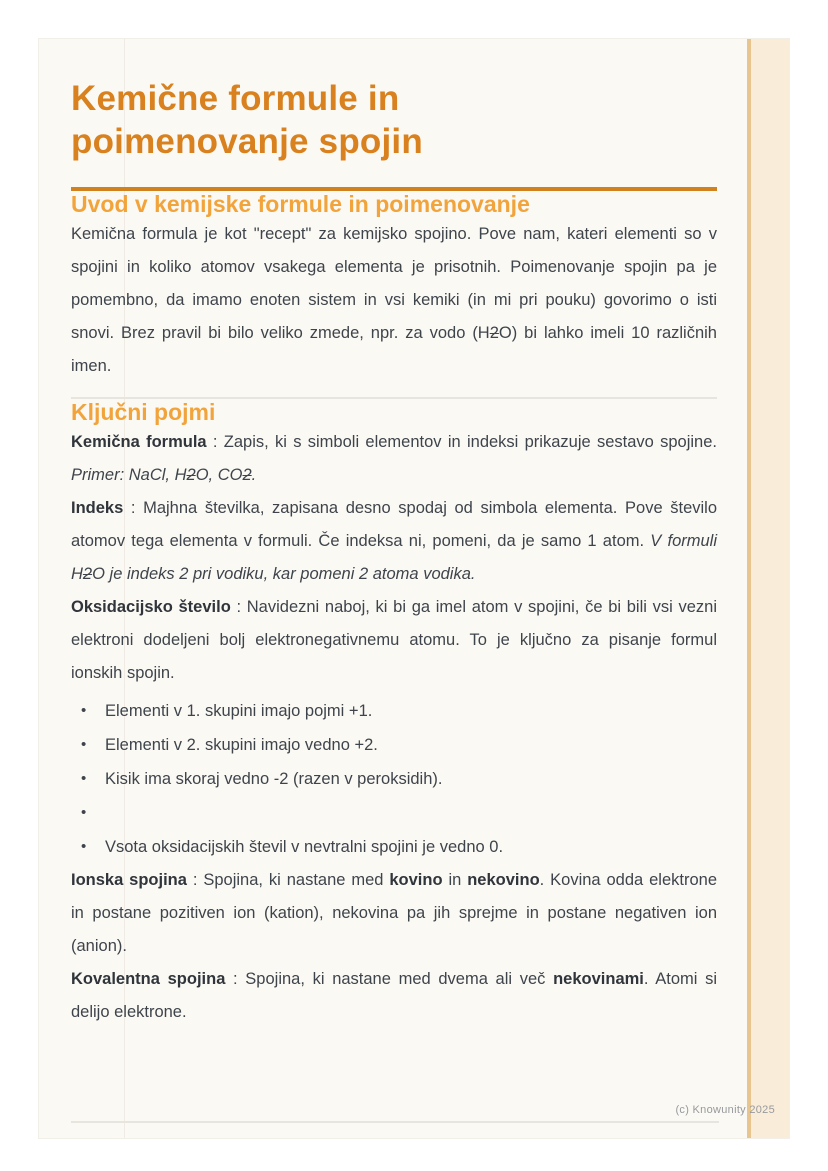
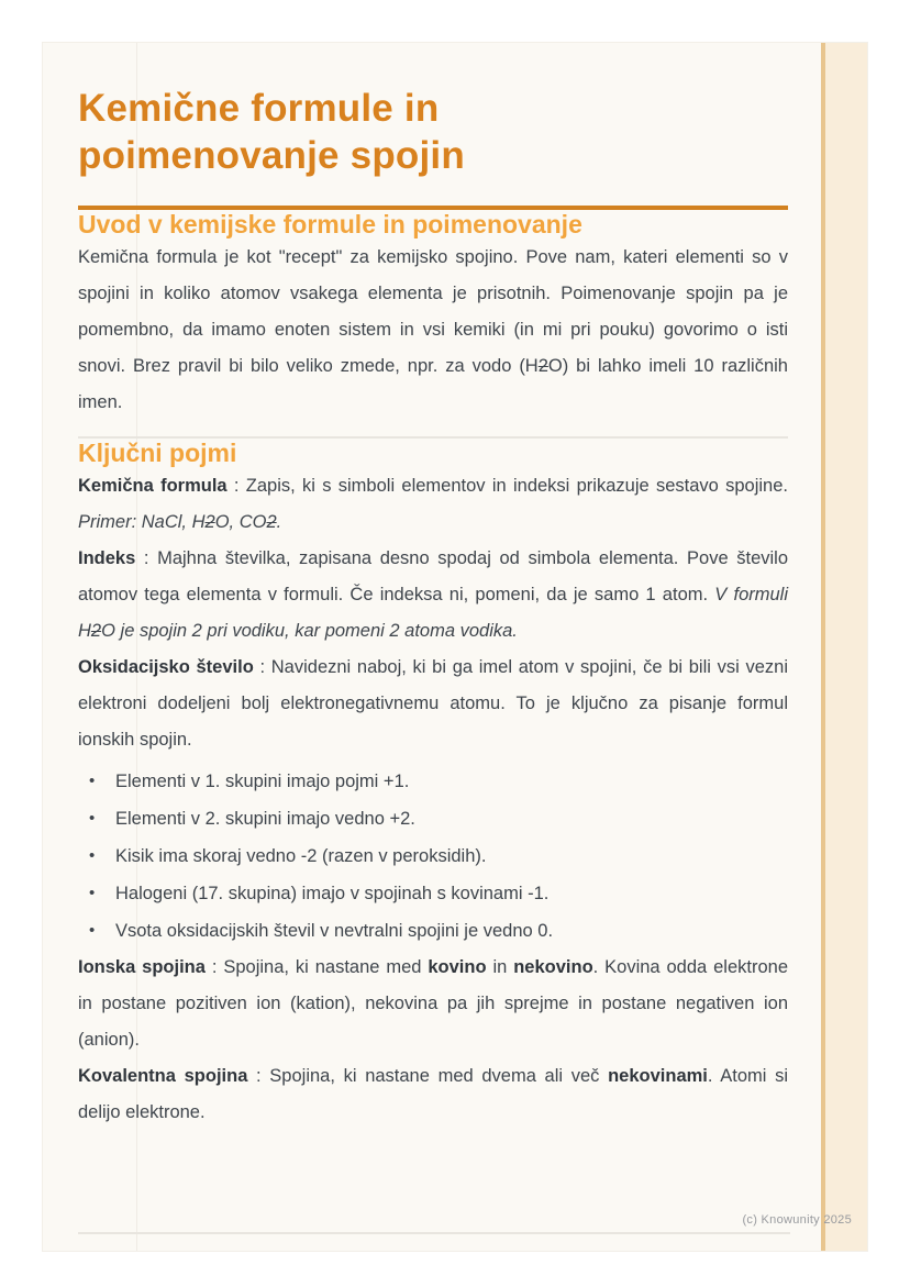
  Kemične formule in
  poimenovanje spojin
  Uvod v kemijske formule in poimenovanje
  Kemična formula je kot "recept" za kemijsko spojino. Pove nam, kateri elementi so v spojini in koliko atomov vsakega elementa je prisotnih. Poimenovanje spojin pa je pomembno, da imamo enoten sistem in vsi kemiki (in mi pri pouku) govorimo o isti snovi. Brez pravil bi bilo veliko zmede, npr. za vodo (H2O) bi lahko imeli 10 različnih imen.
  Ključni pojmi
  Kemična formula : Zapis, ki s simboli elementov in indeksi prikazuje sestavo spojine. Primer: NaCl, H2O, CO2.
- Indeks : Majhna številka, zapisana desno spodaj od simbola elementa. Pove število atomov tega elementa v formuli. Če indeksa ni, pomeni, da je samo 1 atom. V formuli H2O je indeks 2 pri vodiku, kar pomeni 2 atoma vodika.
+ Indeks : Majhna številka, zapisana desno spodaj od simbola elementa. Pove število atomov tega elementa v formuli. Če indeksa ni, pomeni, da je samo 1 atom. V formuli H2O je spojin 2 pri vodiku, kar pomeni 2 atoma vodika.
  Oksidacijsko število : Navidezni naboj, ki bi ga imel atom v spojini, če bi bili vsi vezni elektroni dodeljeni bolj elektronegativnemu atomu. To je ključno za pisanje formul ionskih spojin.
  •
  Elementi v 1. skupini imajo pojmi +1.
  •
  Elementi v 2. skupini imajo vedno +2.
  •
  Kisik ima skoraj vedno -2 (razen v peroksidih).
  •
+ Halogeni (17. skupina) imajo v spojinah s kovinami -1.
  •
  Vsota oksidacijskih števil v nevtralni spojini je vedno 0.
  Ionska spojina : Spojina, ki nastane med kovino in nekovino. Kovina odda elektrone in postane pozitiven ion (kation), nekovina pa jih sprejme in postane negativen ion (anion).
  Kovalentna spojina : Spojina, ki nastane med dvema ali več nekovinami. Atomi si delijo elektrone.
  (c) Knowunity 2025
